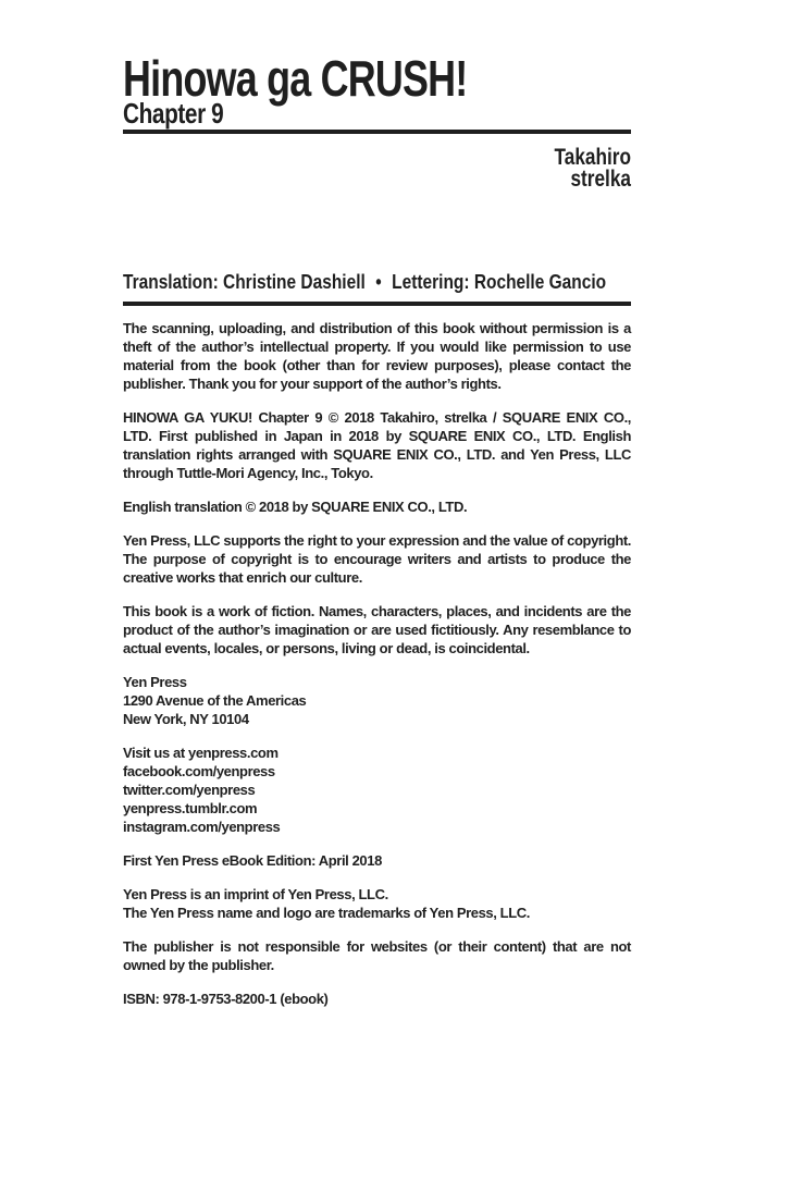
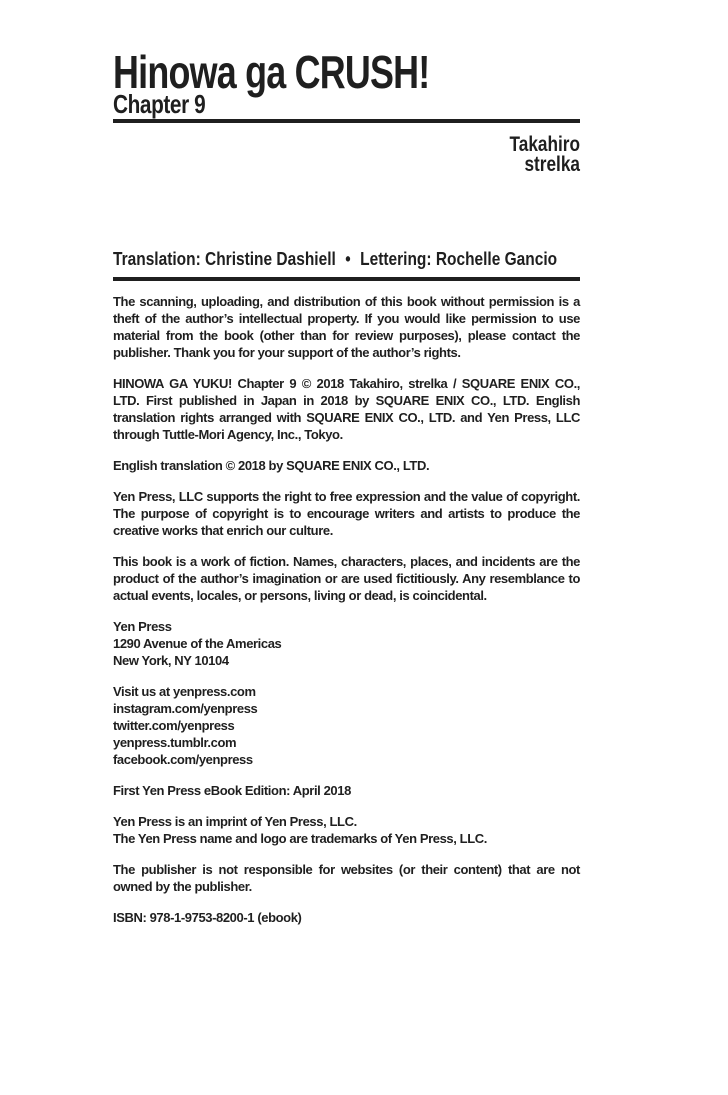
  Hinowa ga CRUSH!
  Chapter 9
  Takahiro
  strelka
  Translation: Christine Dashiell • Lettering: Rochelle Gancio
  The scanning, uploading, and distribution of this book without permission is a theft of the author’s intellectual property. If you would like permission to use material from the book (other than for review purposes), please contact the publisher. Thank you for your support of the author’s rights.
  HINOWA GA YUKU! Chapter 9 © 2018 Takahiro, strelka / SQUARE ENIX CO., LTD. First published in Japan in 2018 by SQUARE ENIX CO., LTD. English translation rights arranged with SQUARE ENIX CO., LTD. and Yen Press, LLC through Tuttle-Mori Agency, Inc., Tokyo.
  English translation © 2018 by SQUARE ENIX CO., LTD.
- Yen Press, LLC supports the right to your expression and the value of copyright. The purpose of copyright is to encourage writers and artists to produce the creative works that enrich our culture.
+ Yen Press, LLC supports the right to free expression and the value of copyright. The purpose of copyright is to encourage writers and artists to produce the creative works that enrich our culture.
  This book is a work of fiction. Names, characters, places, and incidents are the product of the author’s imagination or are used fictitiously. Any resemblance to actual events, locales, or persons, living or dead, is coincidental.
  Yen Press
  1290 Avenue of the Americas
  New York, NY 10104
  Visit us at yenpress.com
- facebook.com/yenpress
+ instagram.com/yenpress
  twitter.com/yenpress
  yenpress.tumblr.com
- instagram.com/yenpress
+ facebook.com/yenpress
  First Yen Press eBook Edition: April 2018
  Yen Press is an imprint of Yen Press, LLC.
  The Yen Press name and logo are trademarks of Yen Press, LLC.
  The publisher is not responsible for websites (or their content) that are not owned by the publisher.
  ISBN: 978-1-9753-8200-1 (ebook)
